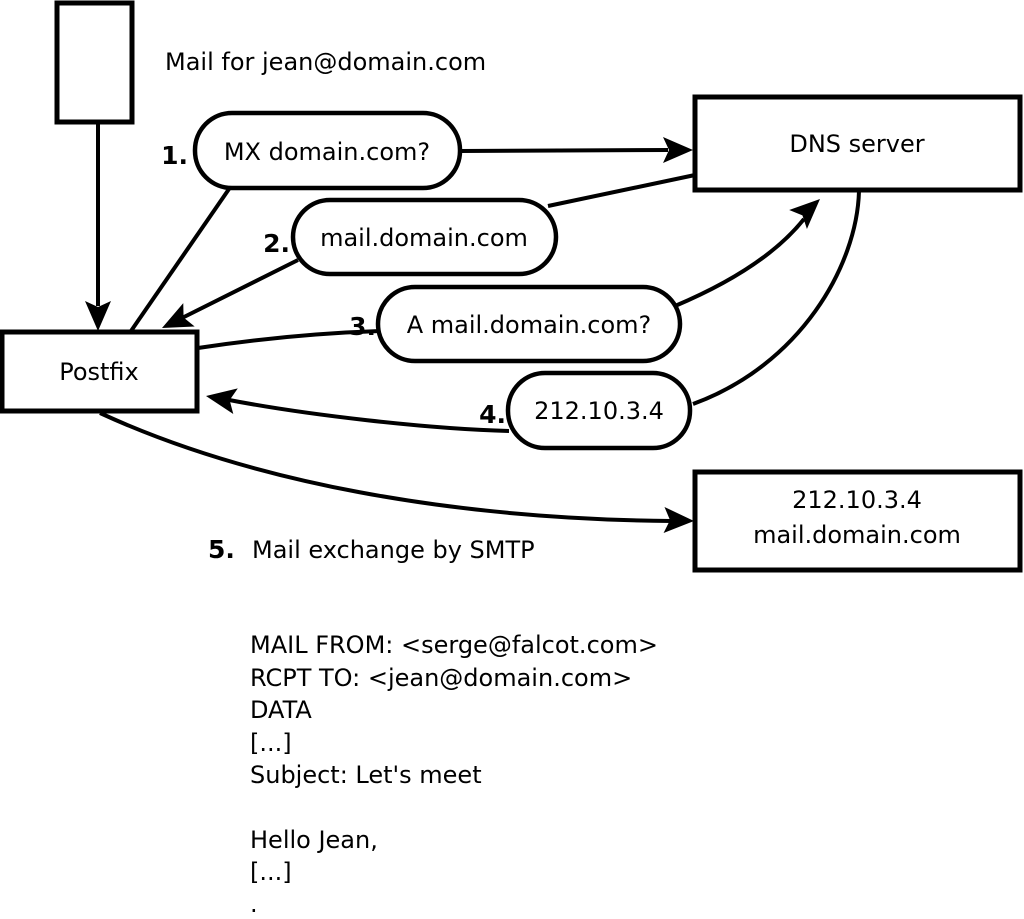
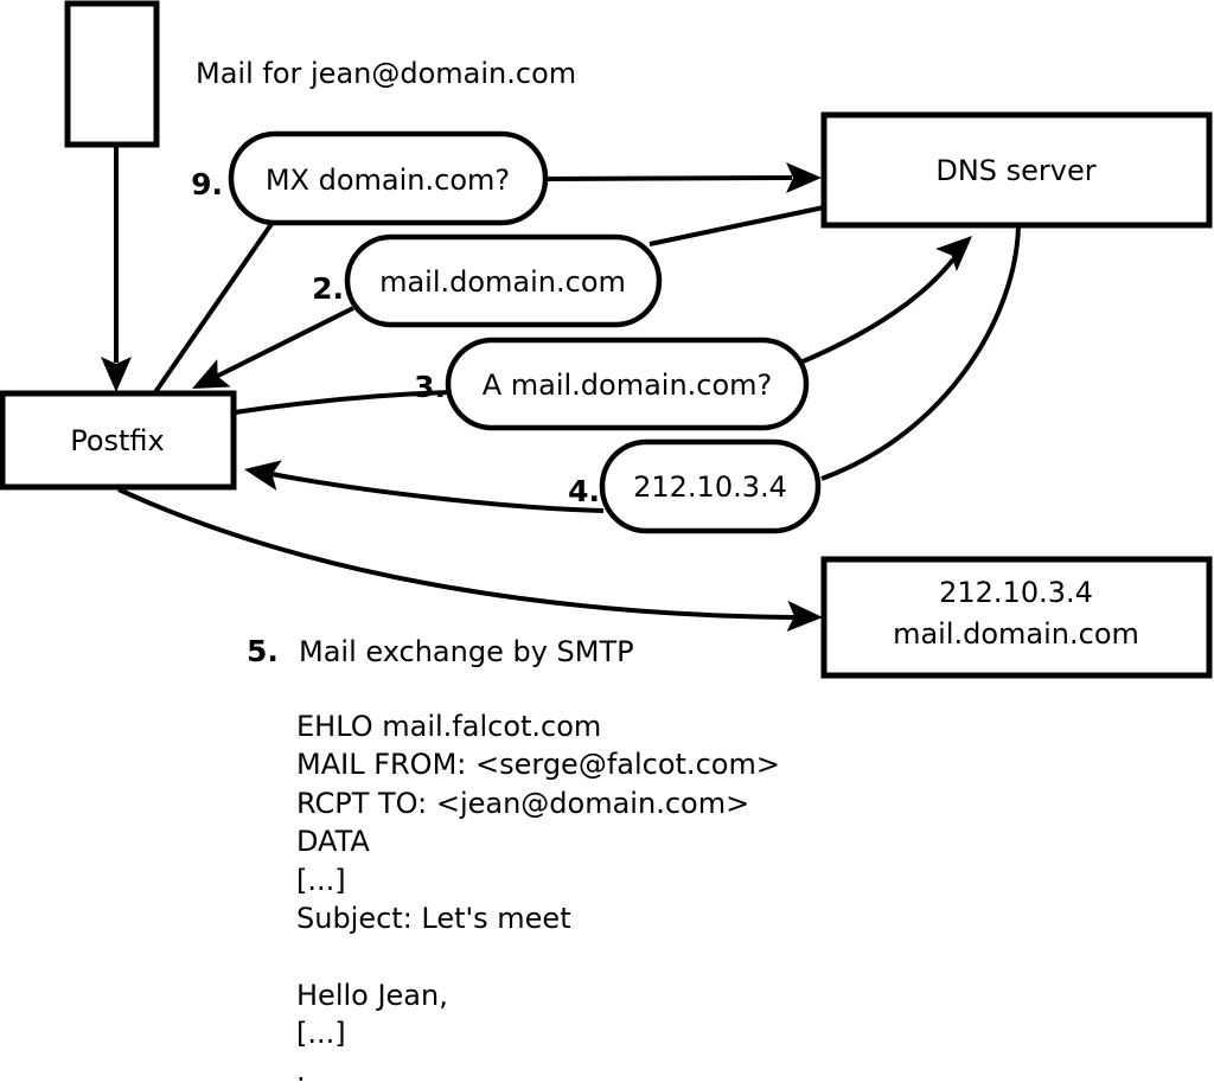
  Postfix
  DNS server
  212.10.3.4
  mail.domain.com
  Mail for jean@domain.com
  MX domain.com?
- 1.
+ 9.
  mail.domain.com
  2.
  A mail.domain.com?
  3.
  212.10.3.4
  4.
  5.
  Mail exchange by SMTP
+ EHLO mail.falcot.com
  MAIL FROM: <serge@falcot.com>
  RCPT TO: <jean@domain.com>
  DATA
  [...]
  Subject: Let's meet
  Hello Jean,
  [...]
  .
